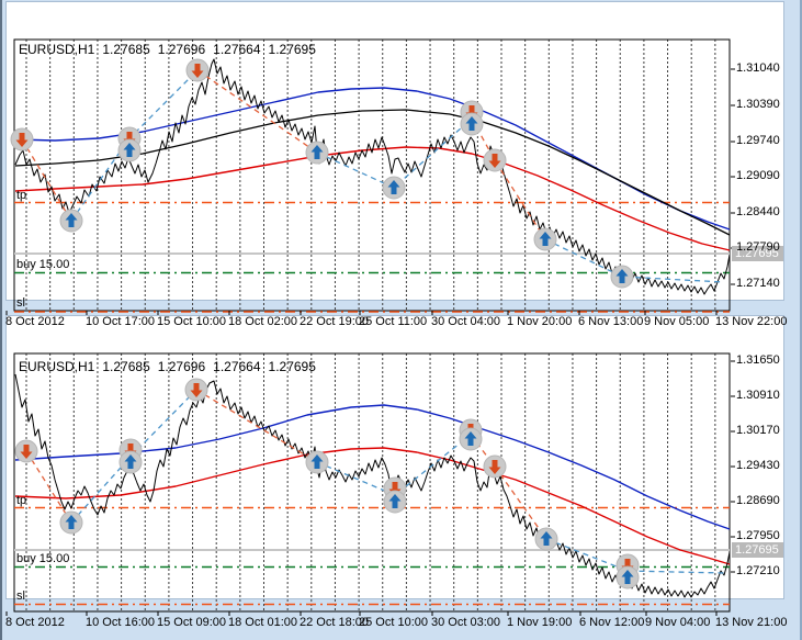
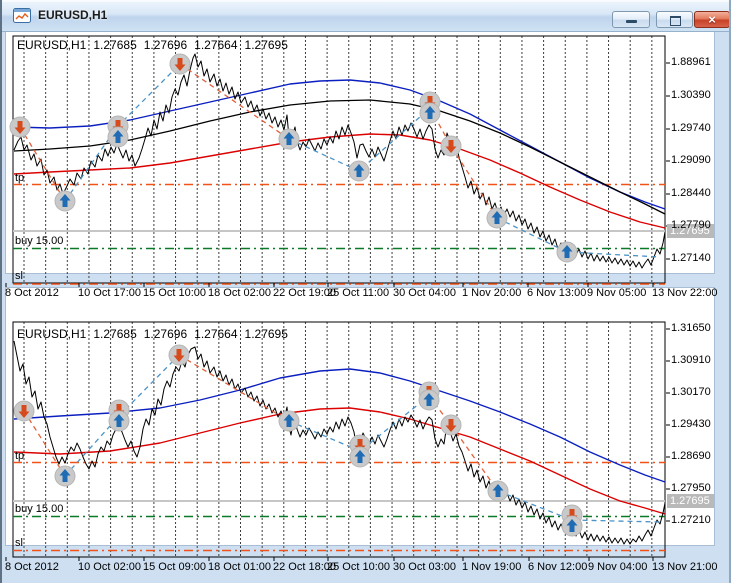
  EURUSD,H1 1.27685 1.27696 1.27664 1.27695
  EURUSD,H1 1.27685 1.27696 1.27664 1.27695
  tp
  buy 15.00
  sl
  tp
  buy 15.00
  sl
  1.27695
  1.27695
- 1.31040
+ 1.88961
  1.30390
  1.29740
  1.29090
  1.28440
  1.27790
  1.27140
  8 Oct 2012
  10 Oct 17:00
  15 Oct 10:00
  18 Oct 02:00
  22 Oct 19:00
  25 Oct 11:00
  30 Oct 04:00
  1 Nov 20:00
  6 Nov 13:00
  9 Nov 05:00
  13 Nov 22:00
  1.31650
  1.30910
  1.30170
  1.29430
  1.28690
  1.27950
  1.27210
  8 Oct 2012
- 10 Oct 16:00
+ 10 Oct 02:00
  15 Oct 09:00
  18 Oct 01:00
  22 Oct 18:00
  25 Oct 10:00
  30 Oct 03:00
  1 Nov 19:00
  6 Nov 12:00
  9 Nov 04:00
  13 Nov 21:00
+ EURUSD,H1
+ ×
